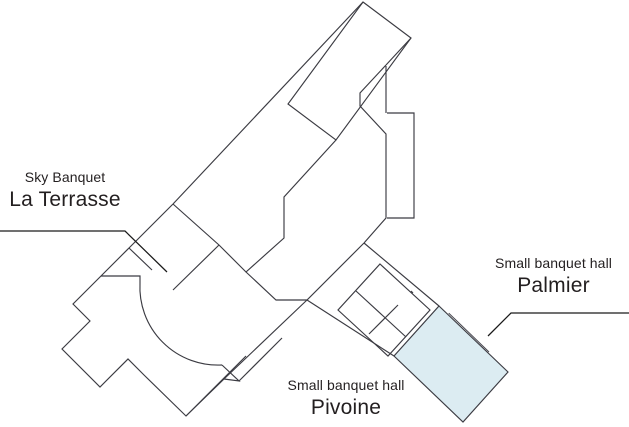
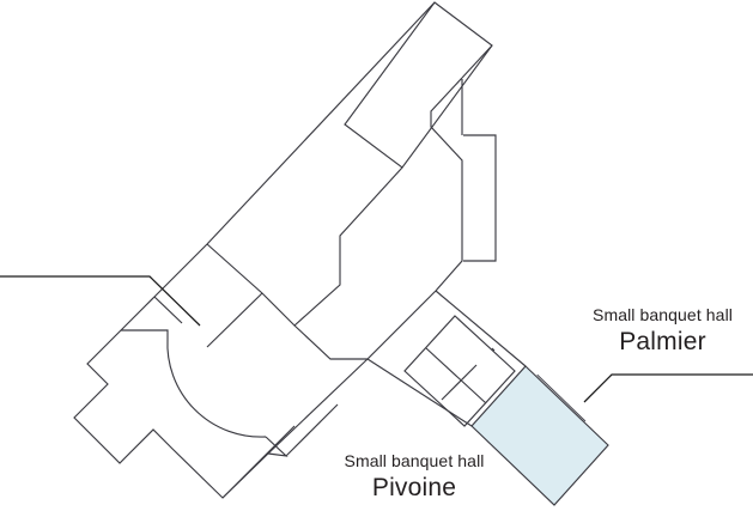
- Sky Banquet
- La Terrasse
  Small banquet hall
  Palmier
  Small banquet hall
  Pivoine
